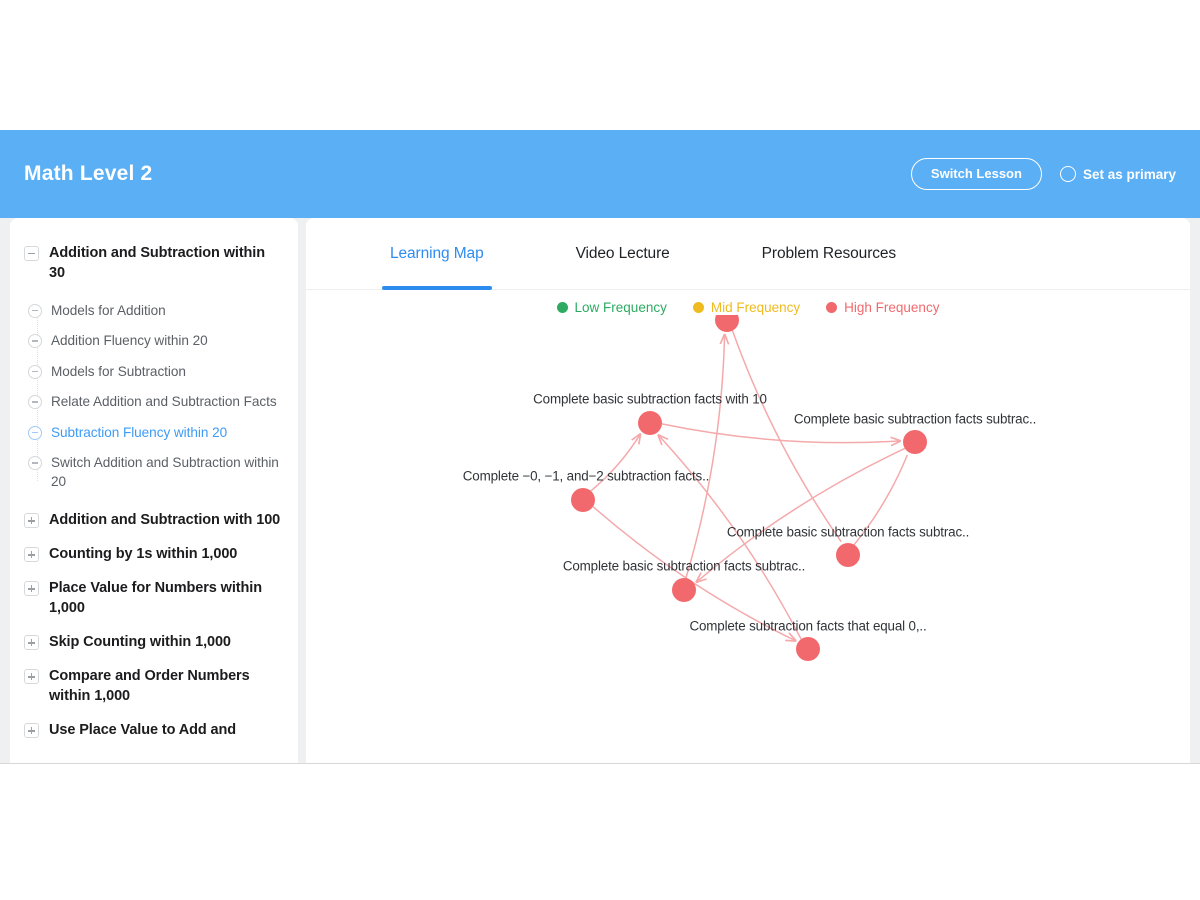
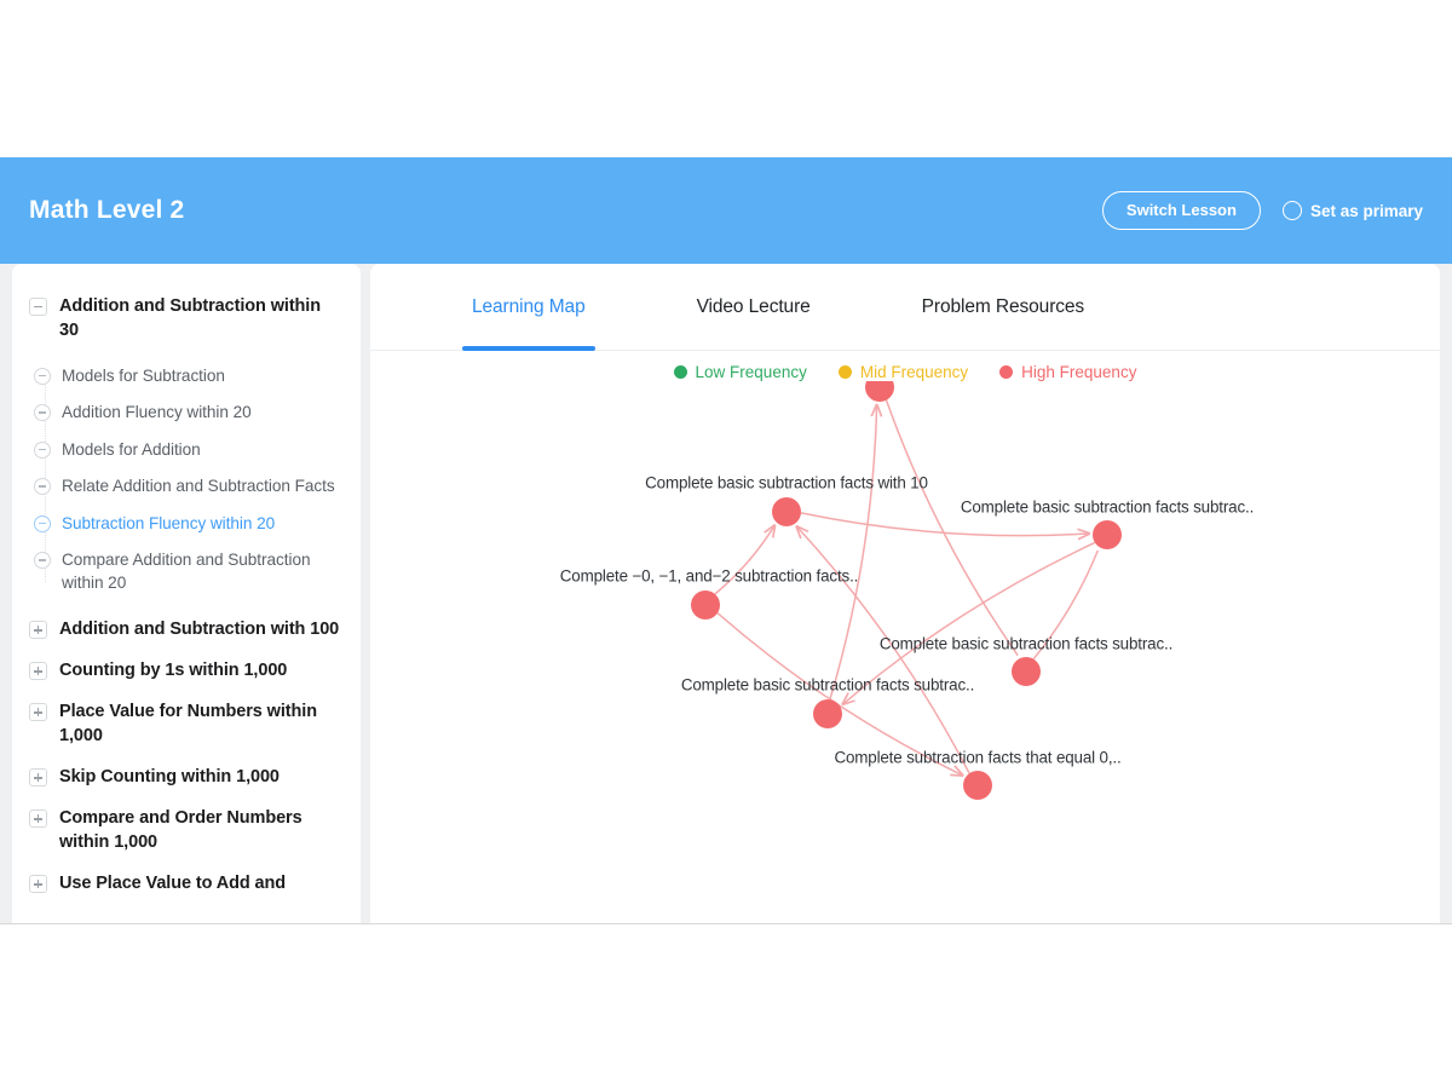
  Math Level 2
  Switch Lesson
  Set as primary
  Addition and Subtraction within 30
- Models for Addition
+ Models for Subtraction
  Addition Fluency within 20
- Models for Subtraction
+ Models for Addition
  Relate Addition and Subtraction Facts
  Subtraction Fluency within 20
- Switch Addition and Subtraction within 20
+ Compare Addition and Subtraction within 20
  Addition and Subtraction with 100
  Counting by 1s within 1,000
  Place Value for Numbers within 1,000
  Skip Counting within 1,000
  Compare and Order Numbers within 1,000
  Use Place Value to Add and
  Learning Map
  Video Lecture
  Problem Resources
  Low Frequency
  Mid Frequency
  High Frequency
  Complete basic subtraction facts with 10
  Complete basic subtraction facts subtrac..
  Complete −0, −1, and−2 subtraction facts..
  Complete basic subtraction facts subtrac..
  Complete basic subtraction facts subtrac..
  Complete subtraction facts that equal 0,..
